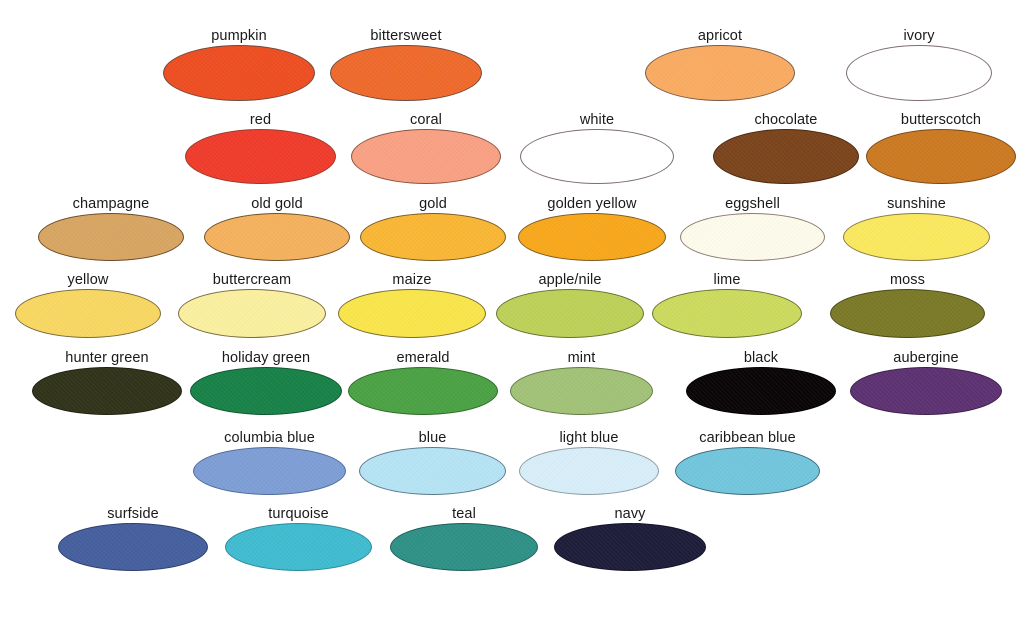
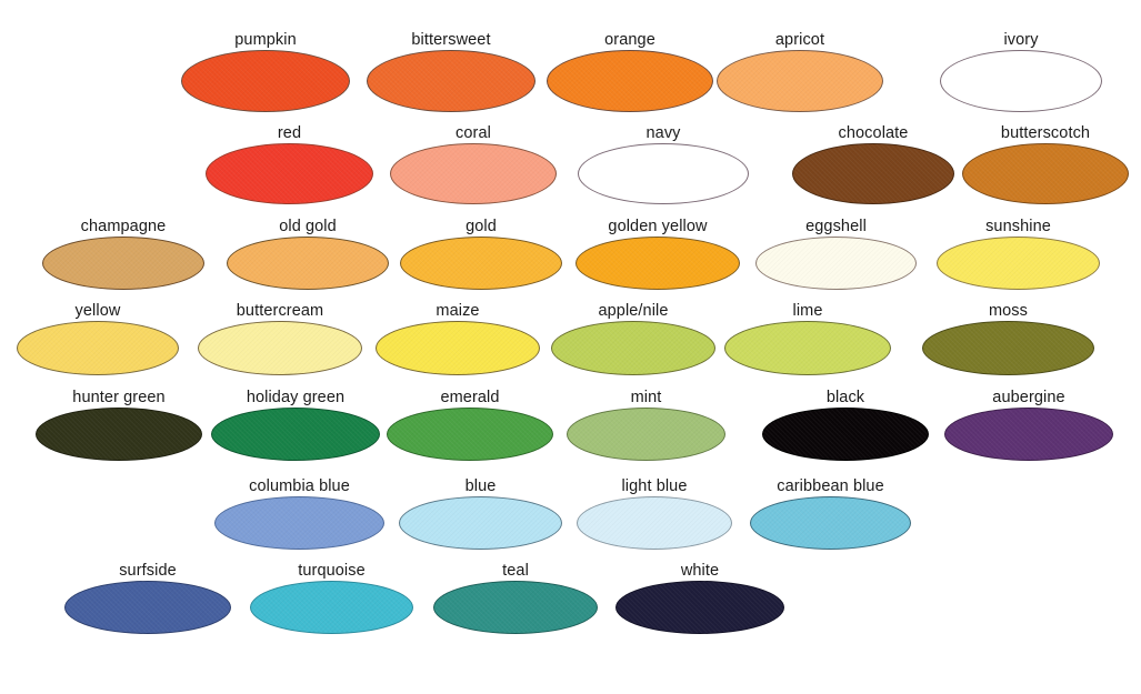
  pumpkin
  bittersweet
+ orange
  apricot
  ivory
  red
  coral
- white
+ navy
  chocolate
  butterscotch
  champagne
  old gold
  gold
  golden yellow
  eggshell
  sunshine
  yellow
  buttercream
  maize
  apple/nile
  lime
  moss
  hunter green
  holiday green
  emerald
  mint
  black
  aubergine
  columbia blue
  blue
  light blue
  caribbean blue
  surfside
  turquoise
  teal
- navy
+ white
